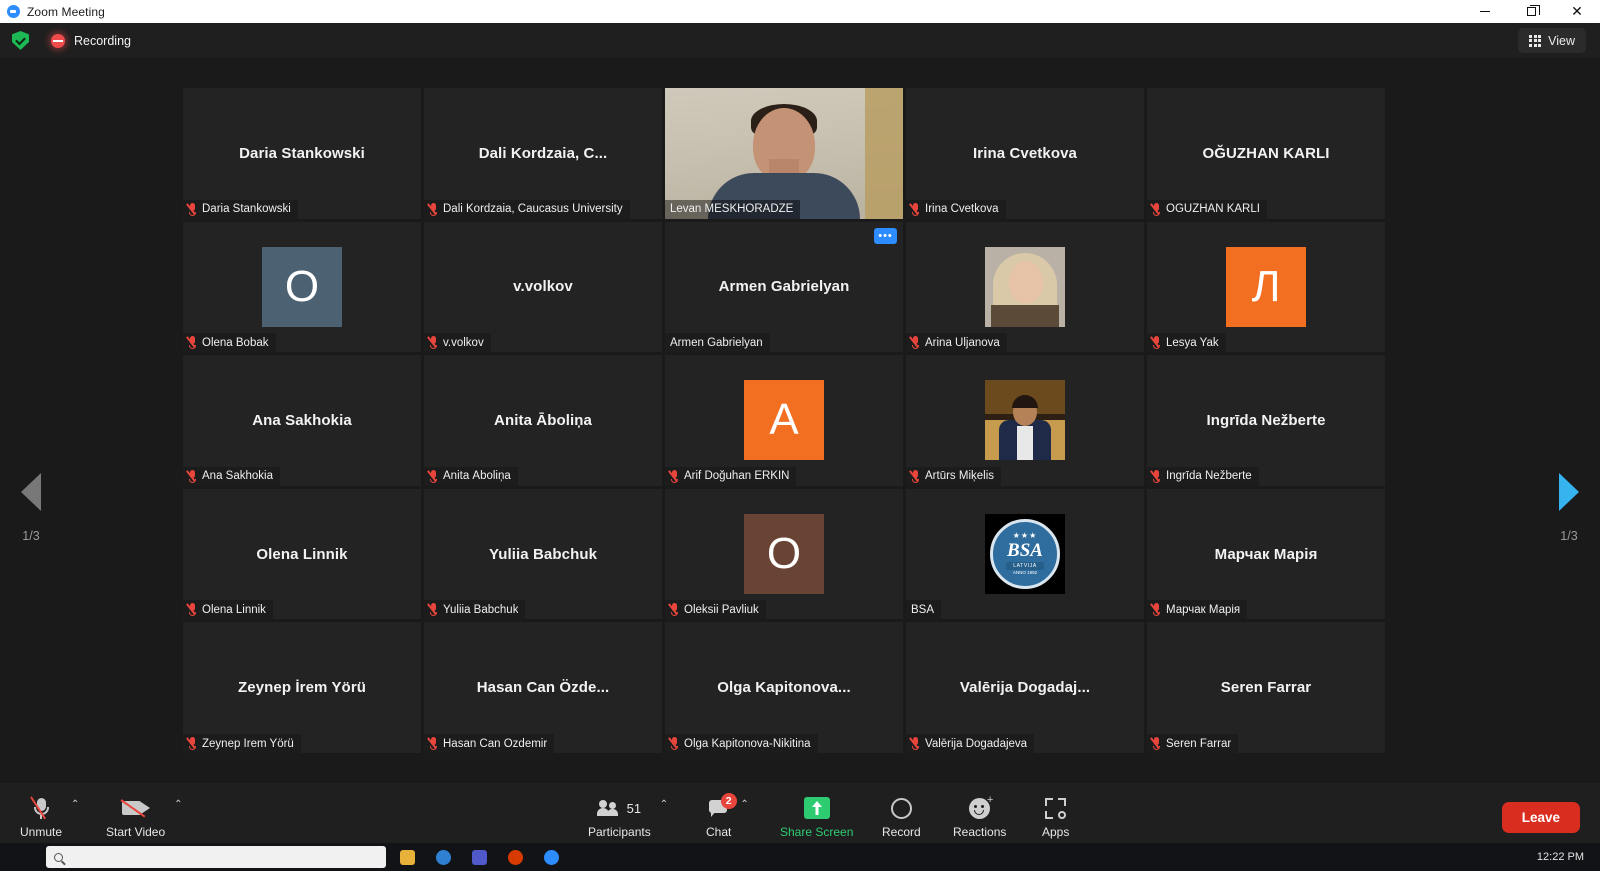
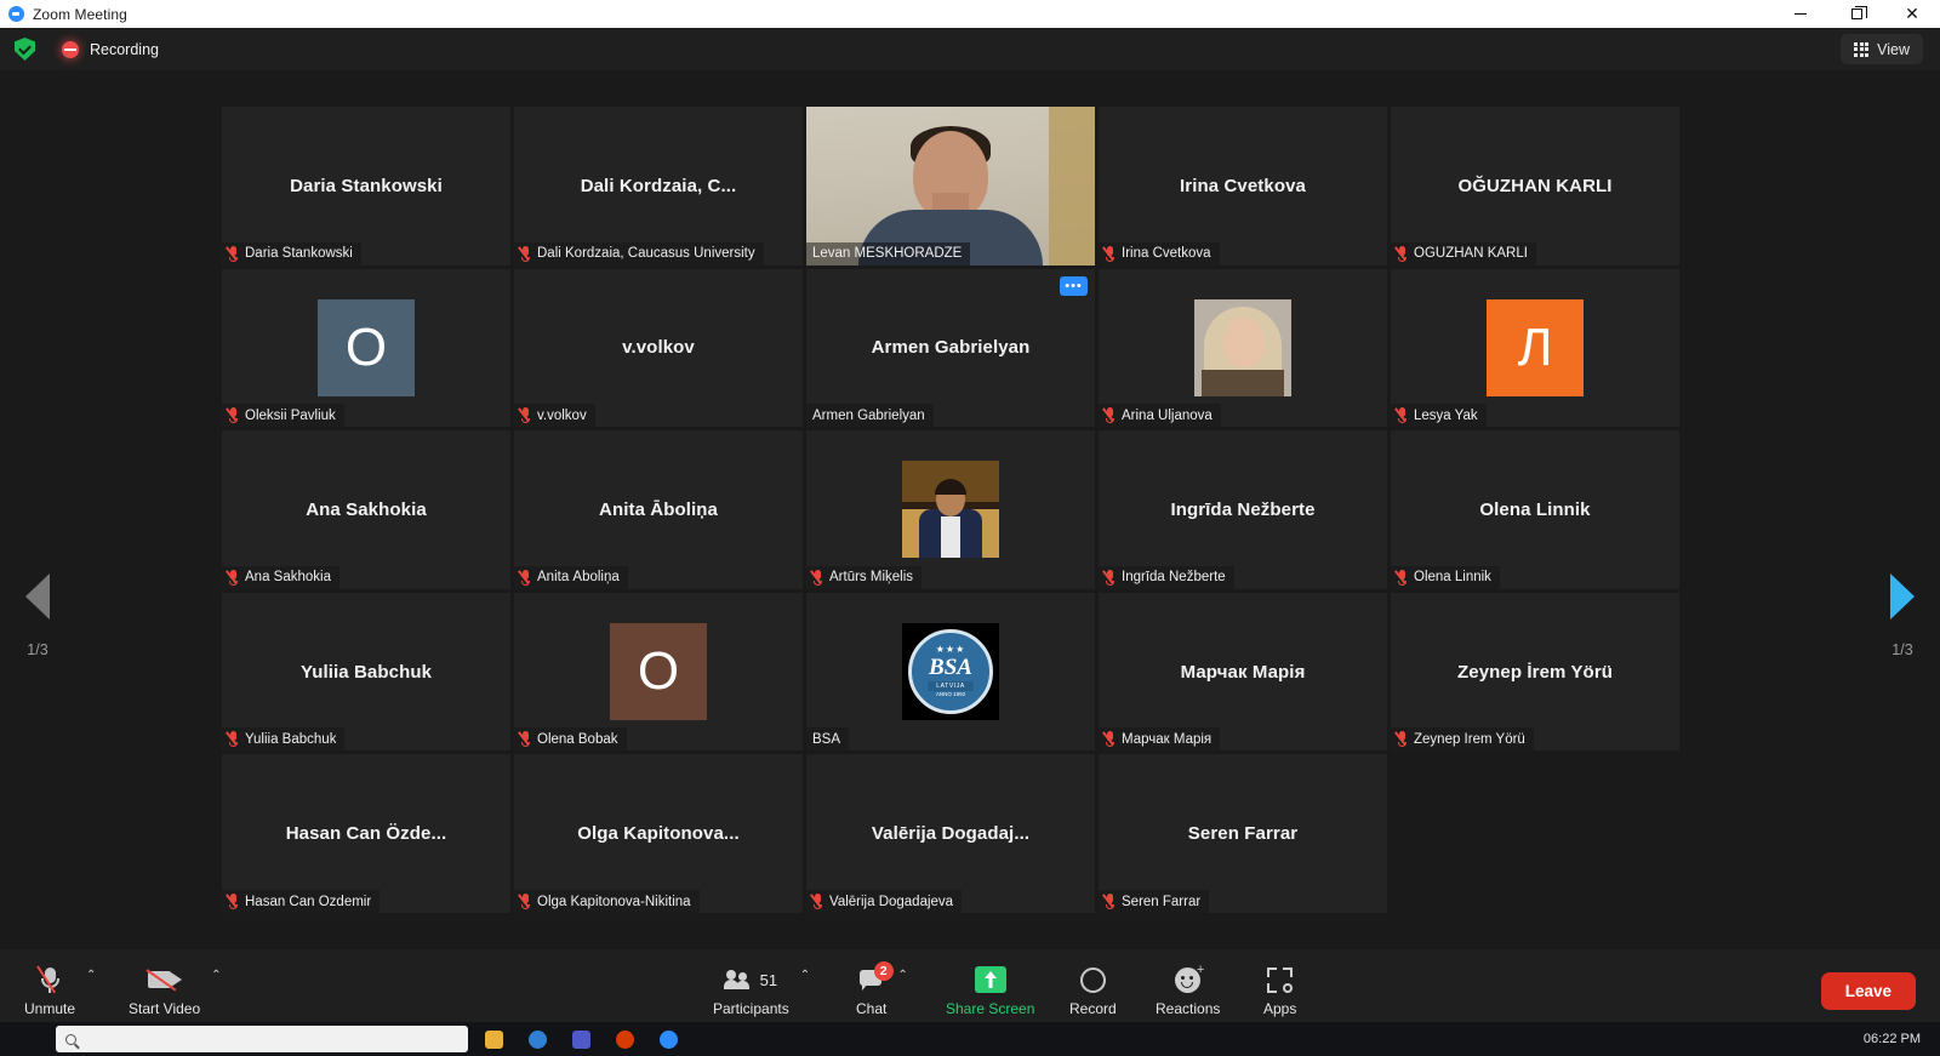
  Zoom Meeting
  ✕
  Recording
  View
  1/3
  1/3
  Daria Stankowski
  Daria Stankowski
  Dali Kordzaia, C...
  Dali Kordzaia, Caucasus University
  Levan MESKHORADZE
  Irina Cvetkova
  Irina Cvetkova
  OĞUZHAN KARLI
  OĞUZHAN KARLI
  O
- Olena Bobak
+ Oleksii Pavliuk
  v.volkov
  v.volkov
  •••
  Armen Gabrielyan
  Armen Gabrielyan
  Arina Uljanova
  Л
  Lesya Yak
  Ana Sakhokia
  Ana Sakhokia
  Anita Āboliņa
  Anita Āboliņa
- A
- Arif Doğuhan ERKİN
  Artūrs Miķelis
  Ingrīda Nežberte
  Ingrīda Nežberte
  Olena Linnik
  Olena Linnik
  Yuliia Babchuk
  Yuliia Babchuk
  O
- Oleksii Pavliuk
+ Olena Bobak
  ★★★
  BSA
  BSA
  Марчак Марія
  Марчак Марія
  Zeynep İrem Yörü
  Zeynep İrem Yörü
  Hasan Can Özde...
  Hasan Can Özdemir
  Olga Kapitonova...
  Olga Kapitonova-Nikitina
  Valērija Dogadaj...
  Valērija Dogadajeva
  Seren Farrar
  Seren Farrar
  Unmute
  ⌃
  Start Video
  ⌃
  51
  Participants
  ⌃
  2
  Chat
  ⌃
  Share Screen
  Record
  +
  Reactions
  Apps
  Leave
- 12:22 PM
+ 06:22 PM
